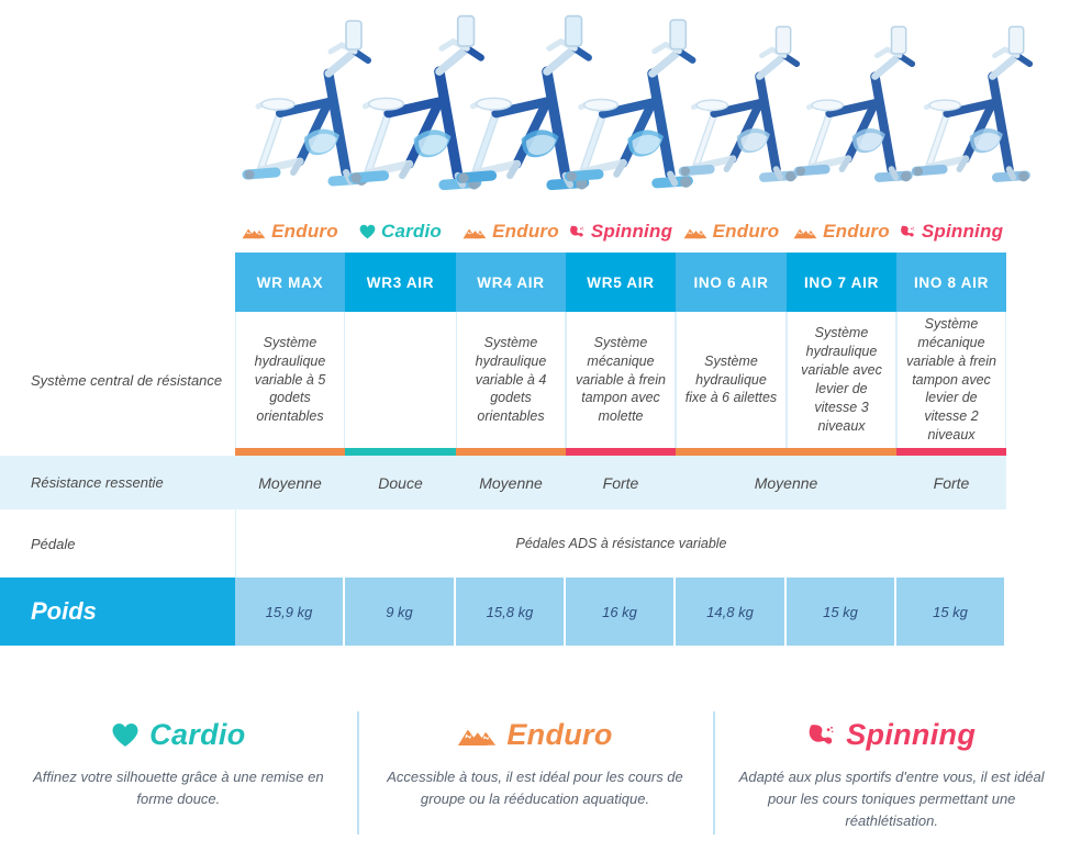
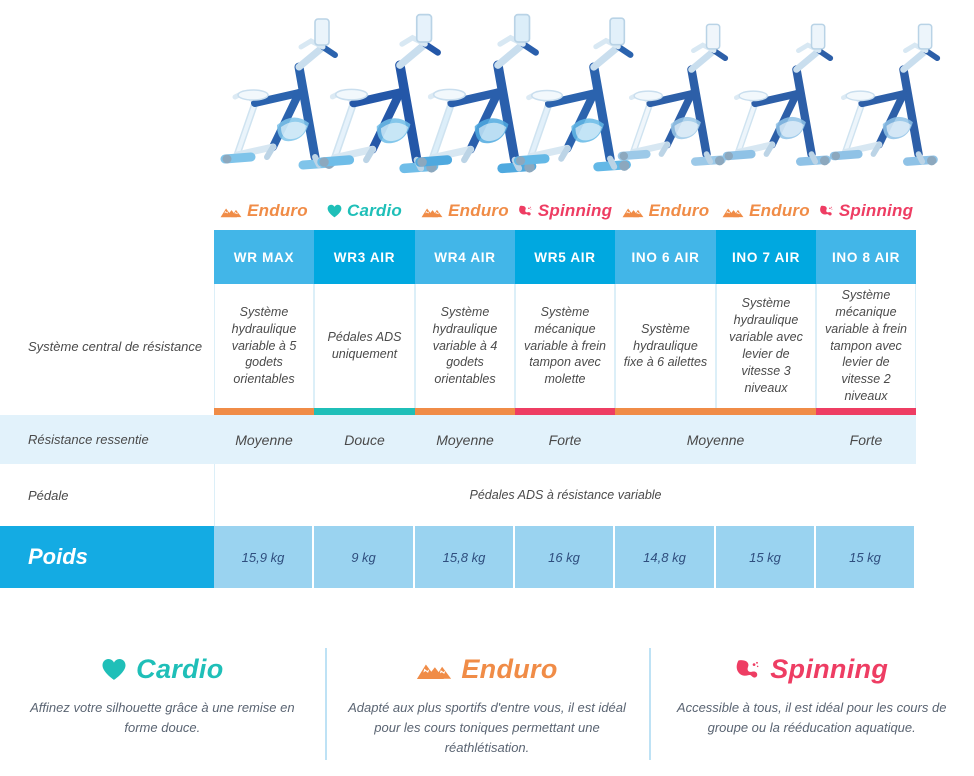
  Enduro
  Cardio
  Enduro
  Spinning
  Enduro
  Enduro
  Spinning
  WR MAX
  WR3 AIR
  WR4 AIR
  WR5 AIR
  INO 6 AIR
  INO 7 AIR
  INO 8 AIR
  Système central de résistance
  Système hydraulique variable à 5 godets orientables
+ Pédales ADS uniquement
  Système hydraulique variable à 4 godets orientables
  Système mécanique variable à frein tampon avec molette
  Système hydraulique fixe à 6 ailettes
  Système hydraulique variable avec levier de vitesse 3 niveaux
  Système mécanique variable à frein tampon avec levier de vitesse 2 niveaux
  Résistance ressentie
  Moyenne
  Douce
  Moyenne
  Forte
  Moyenne
  Forte
  Pédale
  Pédales ADS à résistance variable
  Poids
  15,9 kg
  9 kg
  15,8 kg
  16 kg
  14,8 kg
  15 kg
  15 kg
  Cardio
  Affinez votre silhouette grâce à une remise en forme douce.
  Enduro
- Accessible à tous, il est idéal pour les cours de groupe ou la rééducation aquatique.
+ Adapté aux plus sportifs d'entre vous, il est idéal pour les cours toniques permettant une réathlétisation.
  Spinning
- Adapté aux plus sportifs d'entre vous, il est idéal pour les cours toniques permettant une réathlétisation.
+ Accessible à tous, il est idéal pour les cours de groupe ou la rééducation aquatique.
